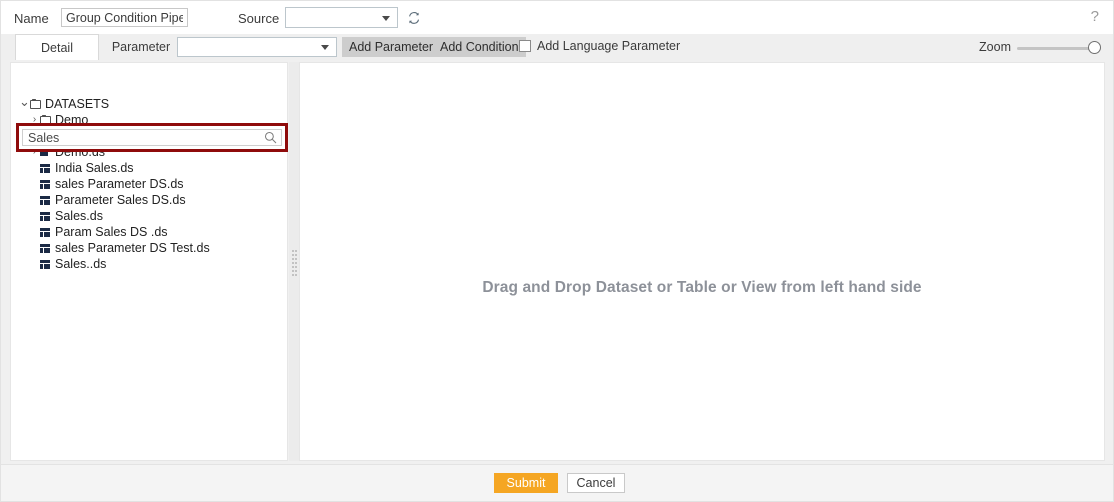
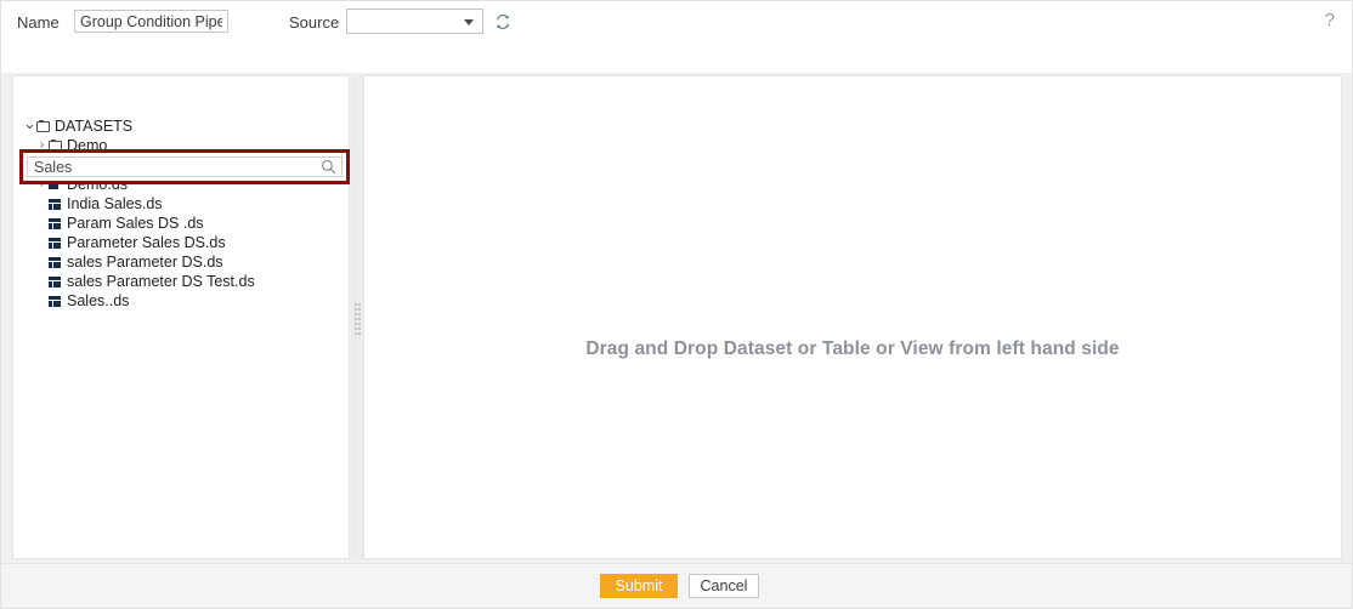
  Name
  Group Condition Pipe
  Source
  ?
- Detail
- Parameter
- Add Parameter
- Add Condition
- Add Language Parameter
- Zoom
  ⌄ DATASETS
  › Demo
  Demo.ds
  India Sales.ds
- sales Parameter DS.ds
+ Param Sales DS .ds
  Parameter Sales DS.ds
- Sales.ds
- Param Sales DS .ds
+ sales Parameter DS.ds
  sales Parameter DS Test.ds
  Sales..ds
  Sales
  Drag and Drop Dataset or Table or View from left hand side
  Submit
  Cancel
